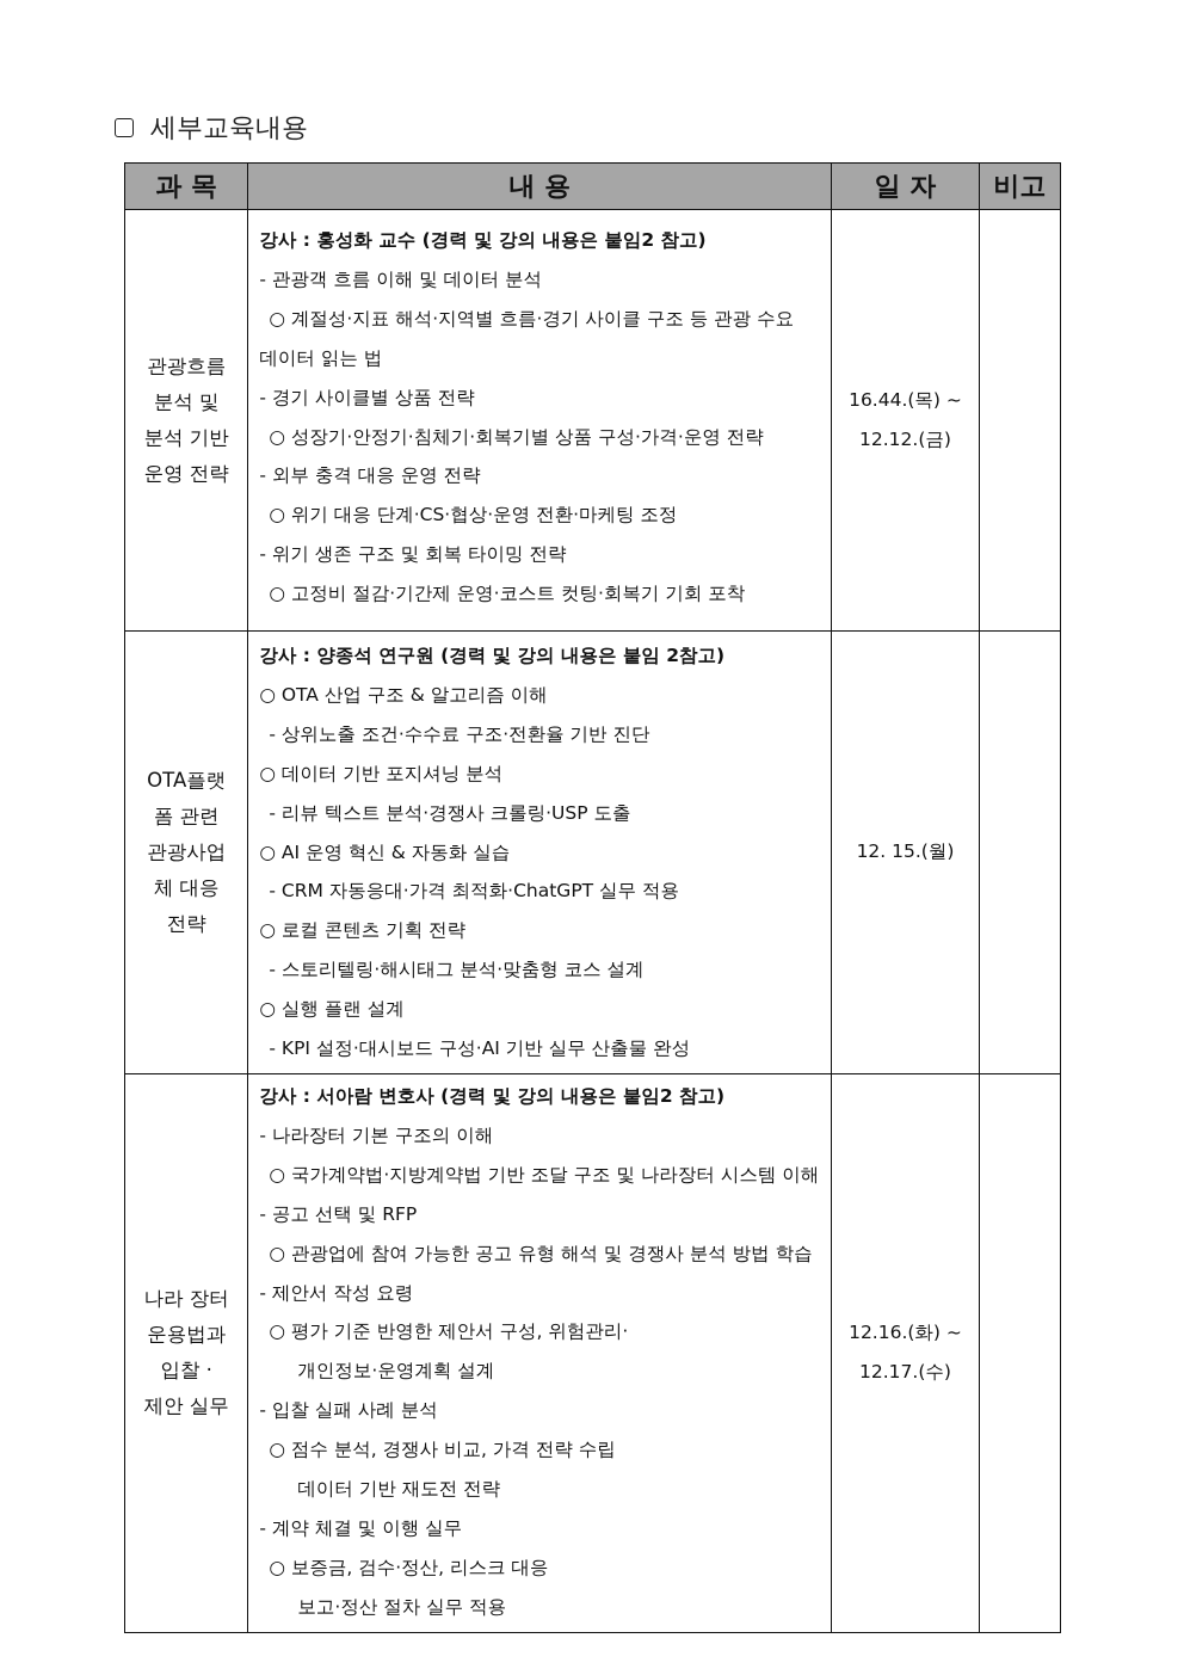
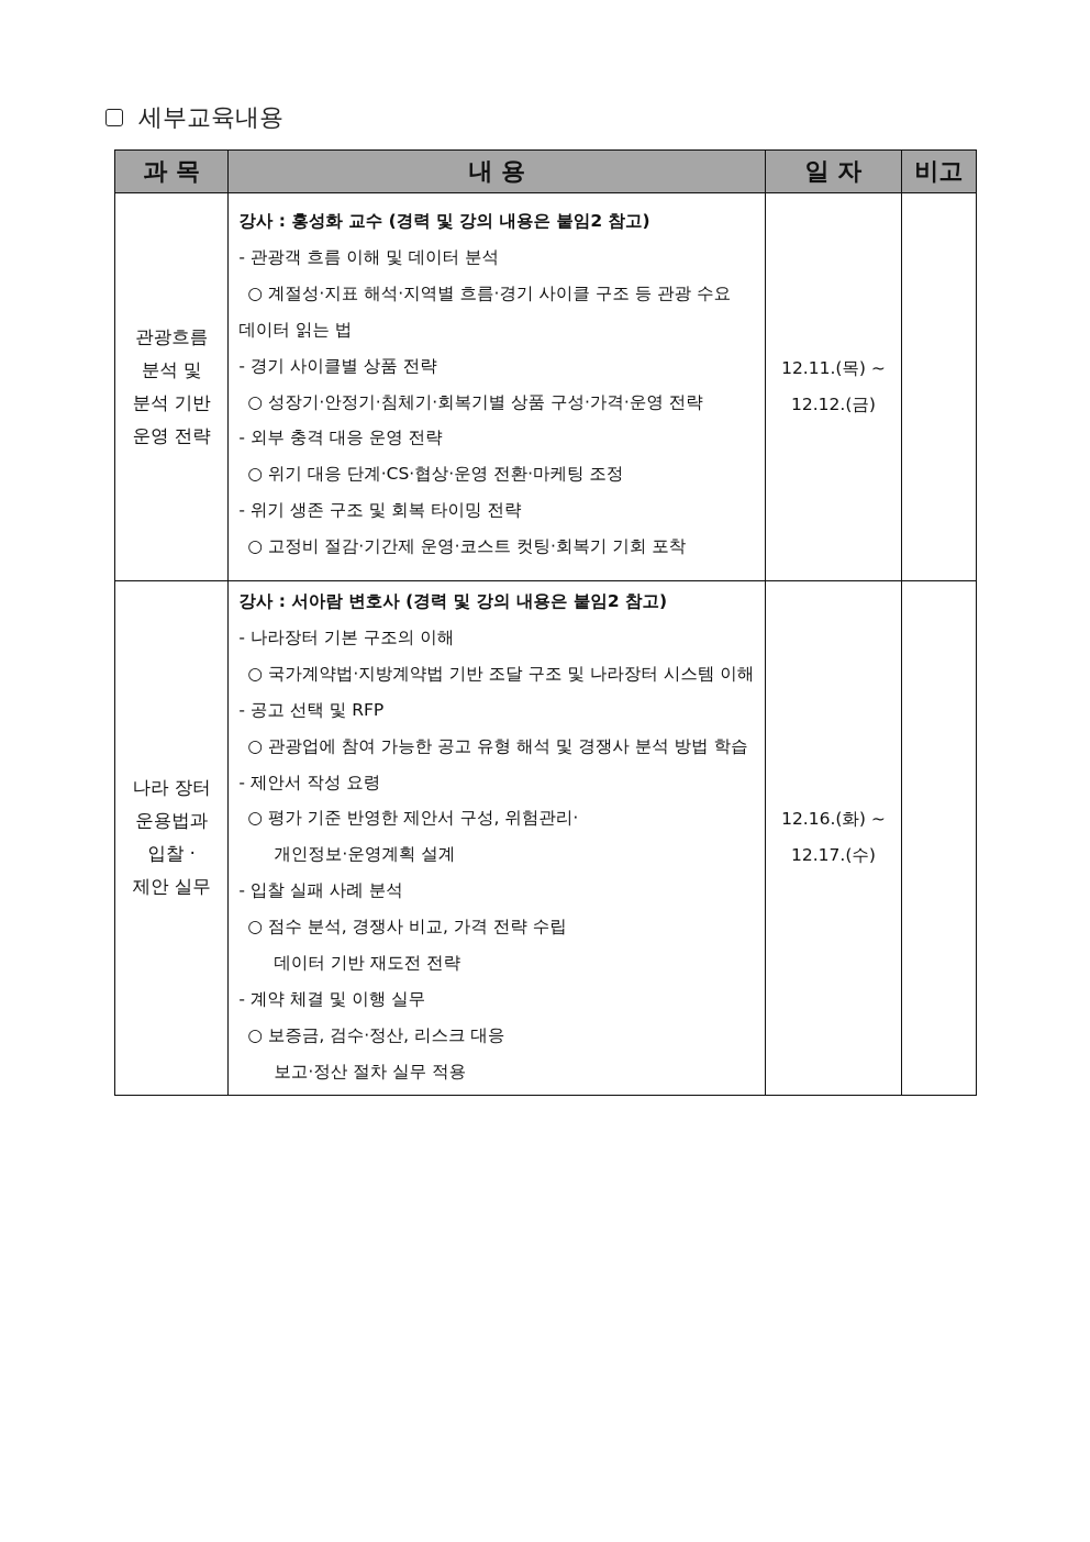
  세부교육내용
  과 목	내 용	일 자	비고
- 관광흐름분석 및분석 기반운영 전략	강사 : 홍성화 교수 (경력 및 강의 내용은 붙임2 참고)- 관광객 흐름 이해 및 데이터 분석○ 계절성·지표 해석·지역별 흐름·경기 사이클 구조 등 관광 수요데이터 읽는 법- 경기 사이클별 상품 전략○ 성장기·안정기·침체기·회복기별 상품 구성·가격·운영 전략- 외부 충격 대응 운영 전략○ 위기 대응 단계·CS·협상·운영 전환·마케팅 조정- 위기 생존 구조 및 회복 타이밍 전략○ 고정비 절감·기간제 운영·코스트 컷팅·회복기 기회 포착	16.44.(목) ~12.12.(금)
+ 관광흐름분석 및분석 기반운영 전략	강사 : 홍성화 교수 (경력 및 강의 내용은 붙임2 참고)- 관광객 흐름 이해 및 데이터 분석○ 계절성·지표 해석·지역별 흐름·경기 사이클 구조 등 관광 수요데이터 읽는 법- 경기 사이클별 상품 전략○ 성장기·안정기·침체기·회복기별 상품 구성·가격·운영 전략- 외부 충격 대응 운영 전략○ 위기 대응 단계·CS·협상·운영 전환·마케팅 조정- 위기 생존 구조 및 회복 타이밍 전략○ 고정비 절감·기간제 운영·코스트 컷팅·회복기 기회 포착	12.11.(목) ~12.12.(금)
- OTA플랫폼 관련관광사업체 대응전략	강사 : 양종석 연구원 (경력 및 강의 내용은 붙임 2참고)○ OTA 산업 구조 & 알고리즘 이해- 상위노출 조건·수수료 구조·전환율 기반 진단○ 데이터 기반 포지셔닝 분석- 리뷰 텍스트 분석·경쟁사 크롤링·USP 도출○ AI 운영 혁신 & 자동화 실습- CRM 자동응대·가격 최적화·ChatGPT 실무 적용○ 로컬 콘텐츠 기획 전략- 스토리텔링·해시태그 분석·맞춤형 코스 설계○ 실행 플랜 설계- KPI 설정·대시보드 구성·AI 기반 실무 산출물 완성	12. 15.(월)
  나라 장터운용법과입찰 ·제안 실무	강사 : 서아람 변호사 (경력 및 강의 내용은 붙임2 참고)- 나라장터 기본 구조의 이해○ 국가계약법·지방계약법 기반 조달 구조 및 나라장터 시스템 이해- 공고 선택 및 RFP○ 관광업에 참여 가능한 공고 유형 해석 및 경쟁사 분석 방법 학습- 제안서 작성 요령○ 평가 기준 반영한 제안서 구성, 위험관리·개인정보·운영계획 설계- 입찰 실패 사례 분석○ 점수 분석, 경쟁사 비교, 가격 전략 수립데이터 기반 재도전 전략- 계약 체결 및 이행 실무○ 보증금, 검수·정산, 리스크 대응보고·정산 절차 실무 적용	12.16.(화) ~12.17.(수)
